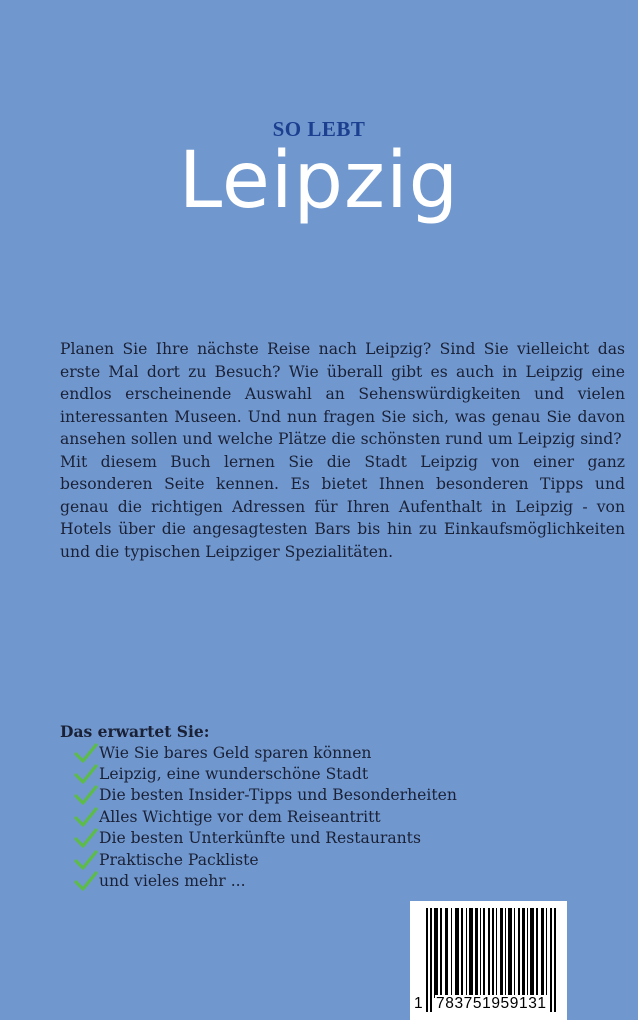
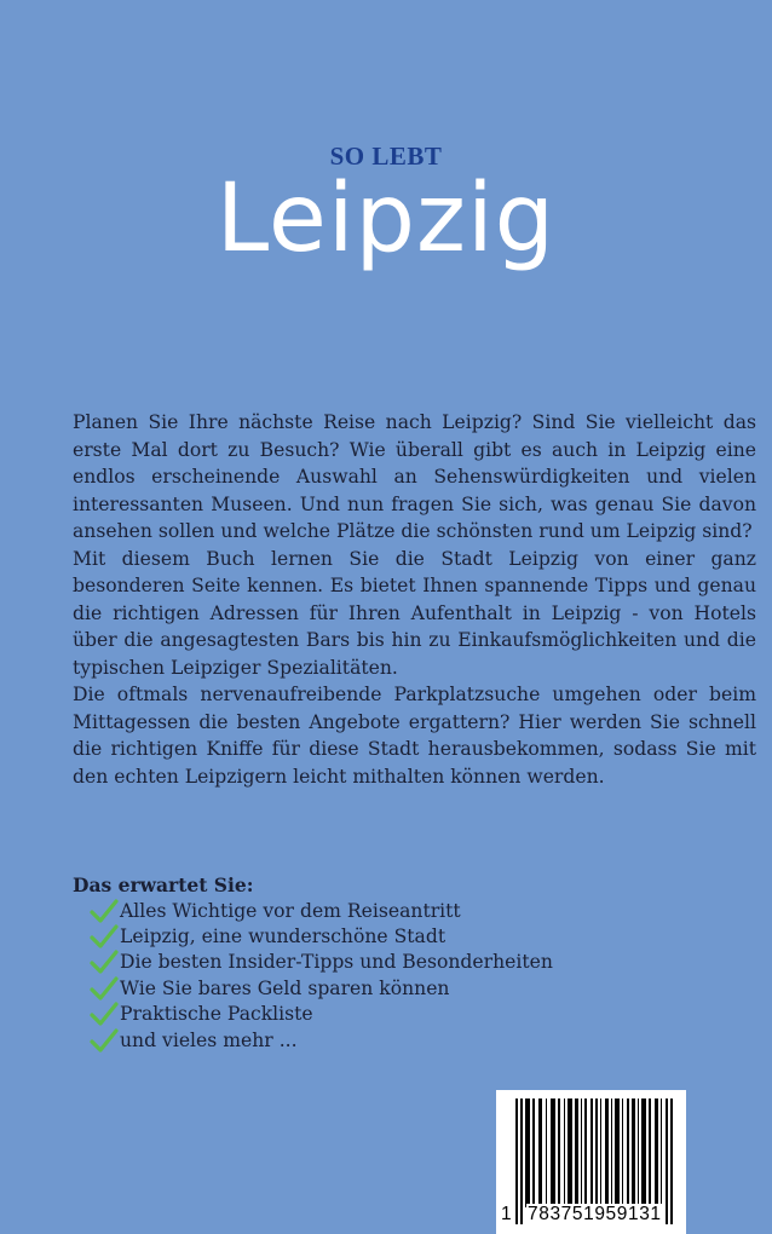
  SO LEBT
  Leipzig
  Planen Sie Ihre nächste Reise nach Leipzig? Sind Sie vielleicht das erste Mal dort zu Besuch? Wie überall gibt es auch in Leipzig eine endlos erscheinende Auswahl an Sehenswürdigkeiten und vielen interessanten Museen. Und nun fragen Sie sich, was genau Sie davon ansehen sollen und welche Plätze die schönsten rund um Leipzig sind?
- Mit diesem Buch lernen Sie die Stadt Leipzig von einer ganz besonderen Seite kennen. Es bietet Ihnen besonderen Tipps und genau die richtigen Adressen für Ihren Aufenthalt in Leipzig - von Hotels über die angesagtesten Bars bis hin zu Einkaufsmöglichkeiten und die typischen Leipziger Spezialitäten.
+ Mit diesem Buch lernen Sie die Stadt Leipzig von einer ganz besonderen Seite kennen. Es bietet Ihnen spannende Tipps und genau die richtigen Adressen für Ihren Aufenthalt in Leipzig - von Hotels über die angesagtesten Bars bis hin zu Einkaufsmöglichkeiten und die typischen Leipziger Spezialitäten.
+ Die oftmals nervenaufreibende Parkplatzsuche umgehen oder beim Mittagessen die besten Angebote ergattern? Hier werden Sie schnell die richtigen Kniffe für diese Stadt herausbekommen, sodass Sie mit den echten Leipzigern leicht mithalten können werden.
  Das erwartet Sie:
- Wie Sie bares Geld sparen können
+ Alles Wichtige vor dem Reiseantritt
  Leipzig, eine wunderschöne Stadt
  Die besten Insider-Tipps und Besonderheiten
- Alles Wichtige vor dem Reiseantritt
+ Wie Sie bares Geld sparen können
- Die besten Unterkünfte und Restaurants
  Praktische Packliste
  und vieles mehr ...
  1
  783751959131
